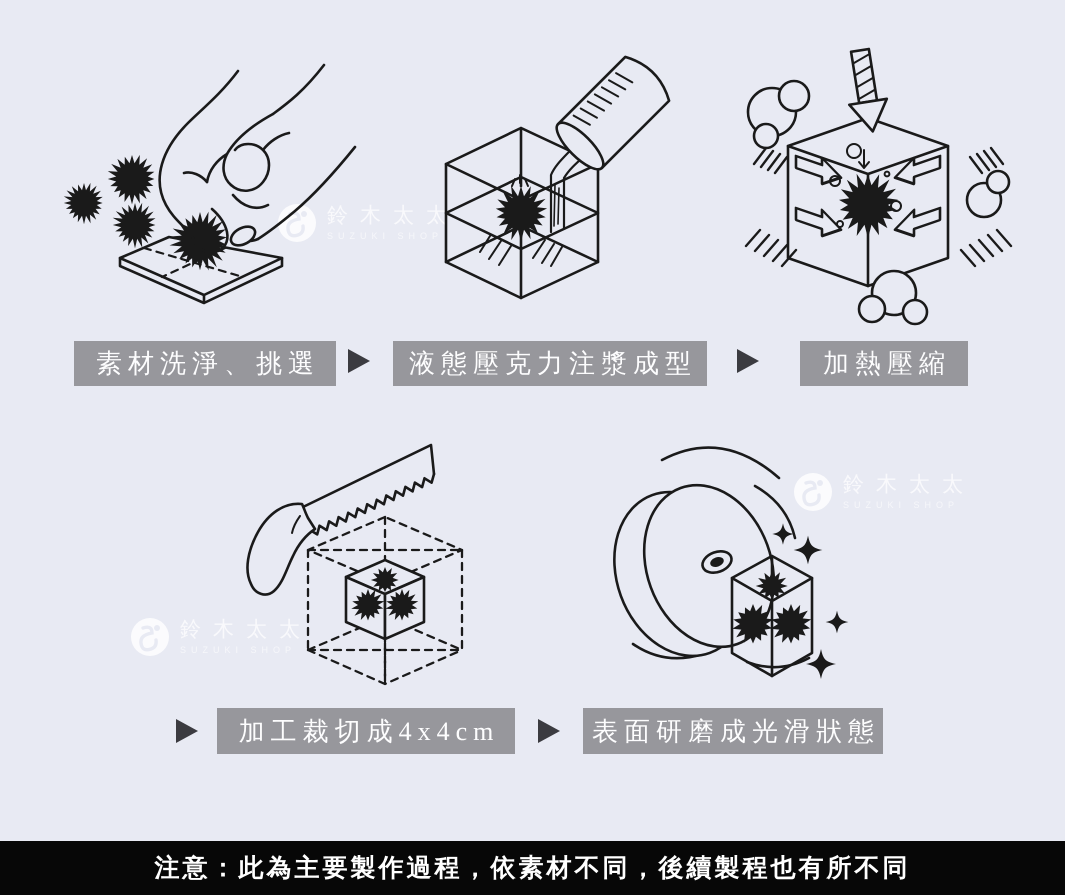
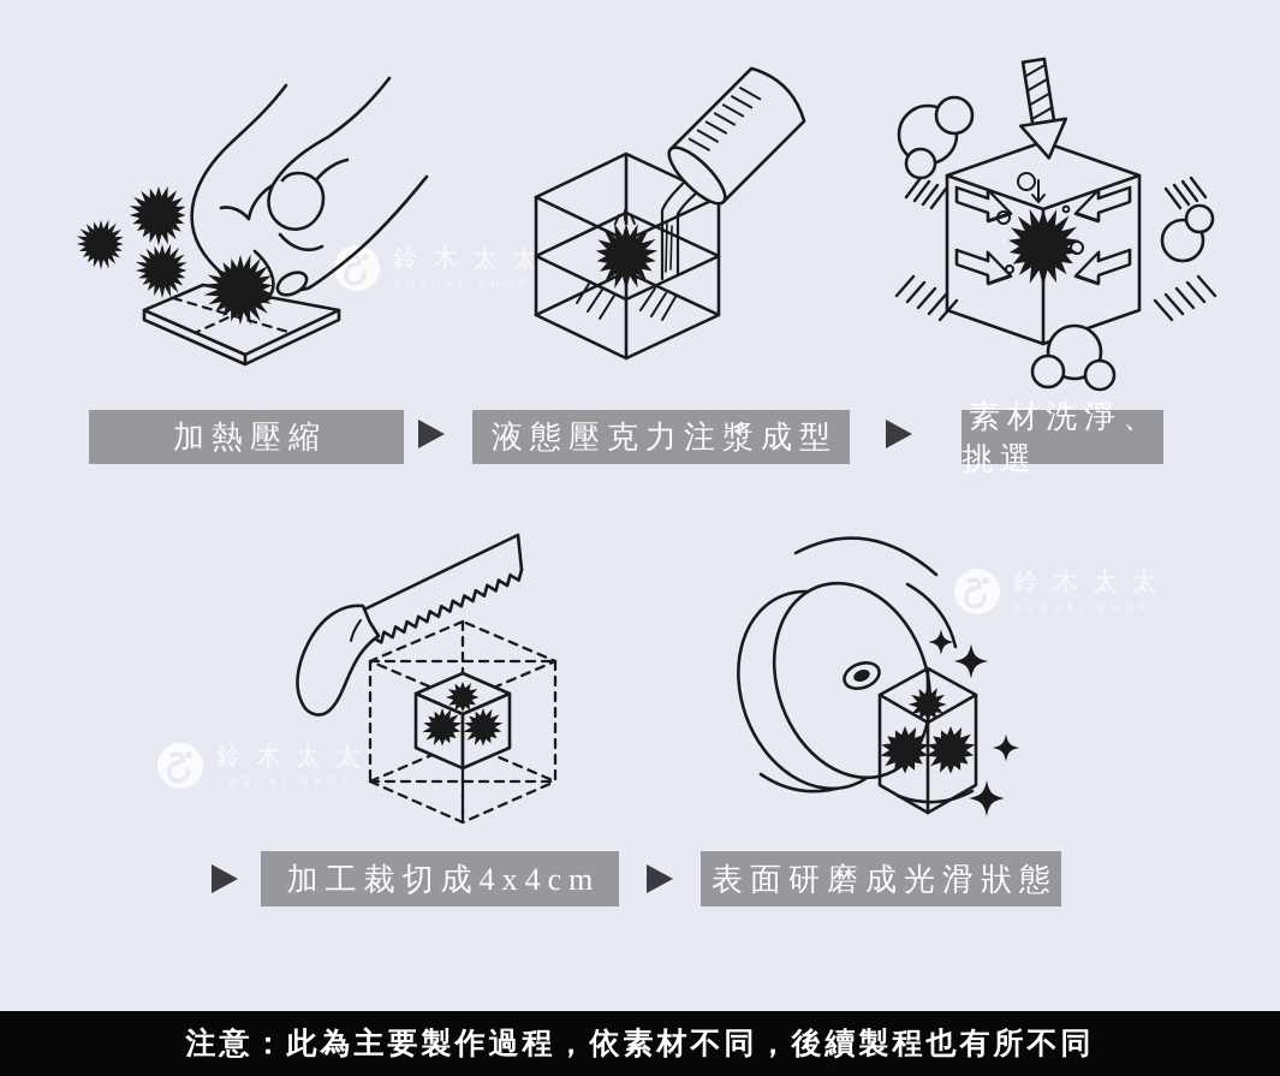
  鈴木太太
  鈴木太太
- 素材洗淨、挑選
+ 加熱壓縮
  液態壓克力注漿成型
- 加熱壓縮
+ 素材洗淨、挑選
  加工裁切成4x4cm
  表面研磨成光滑狀態
  注意：此為主要製作過程，依素材不同，後續製程也有所不同
